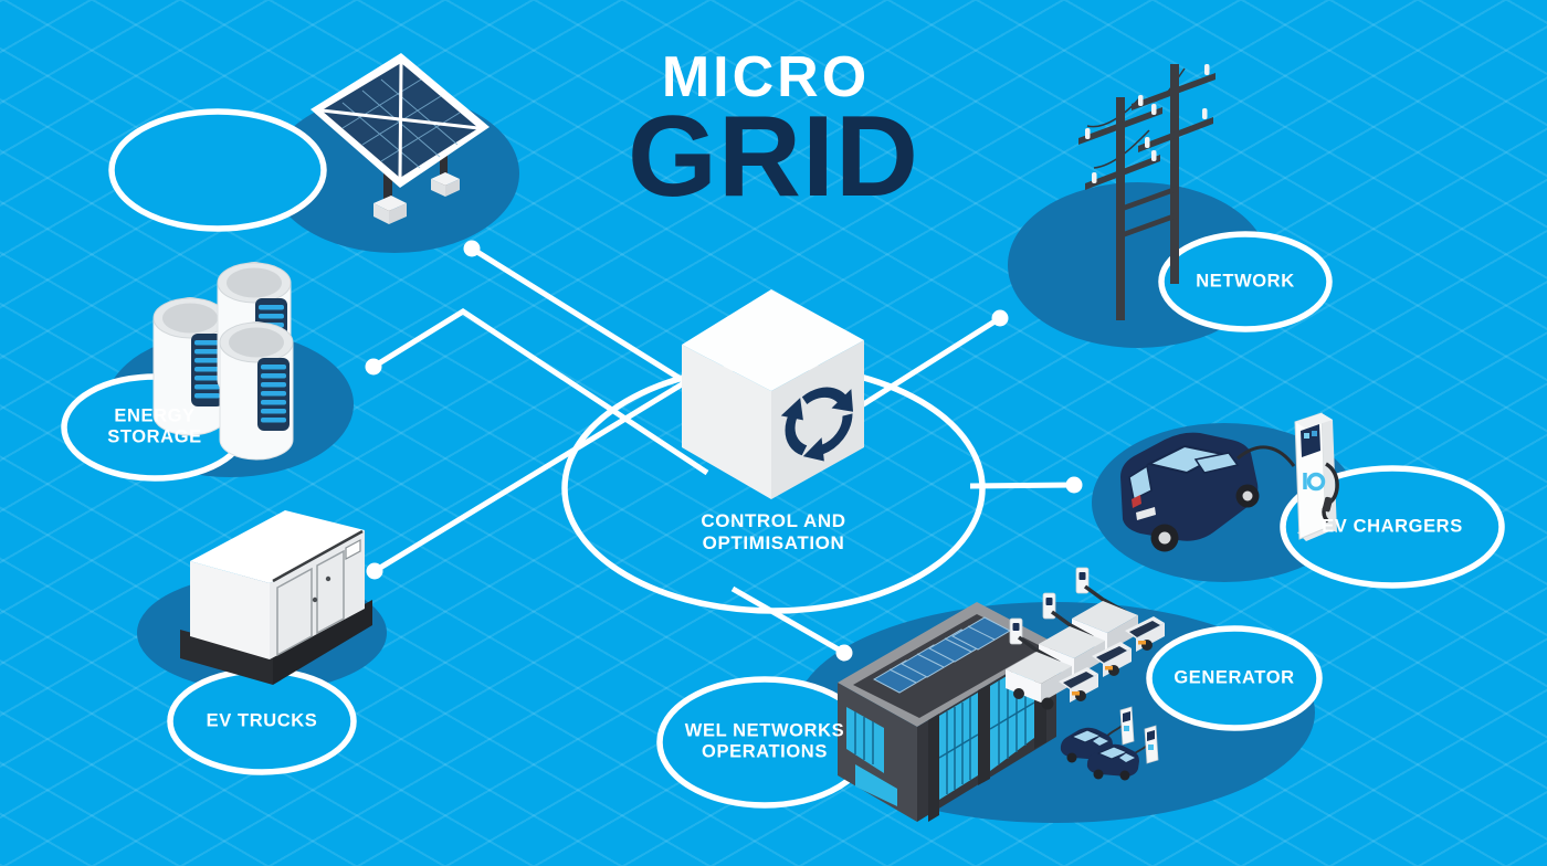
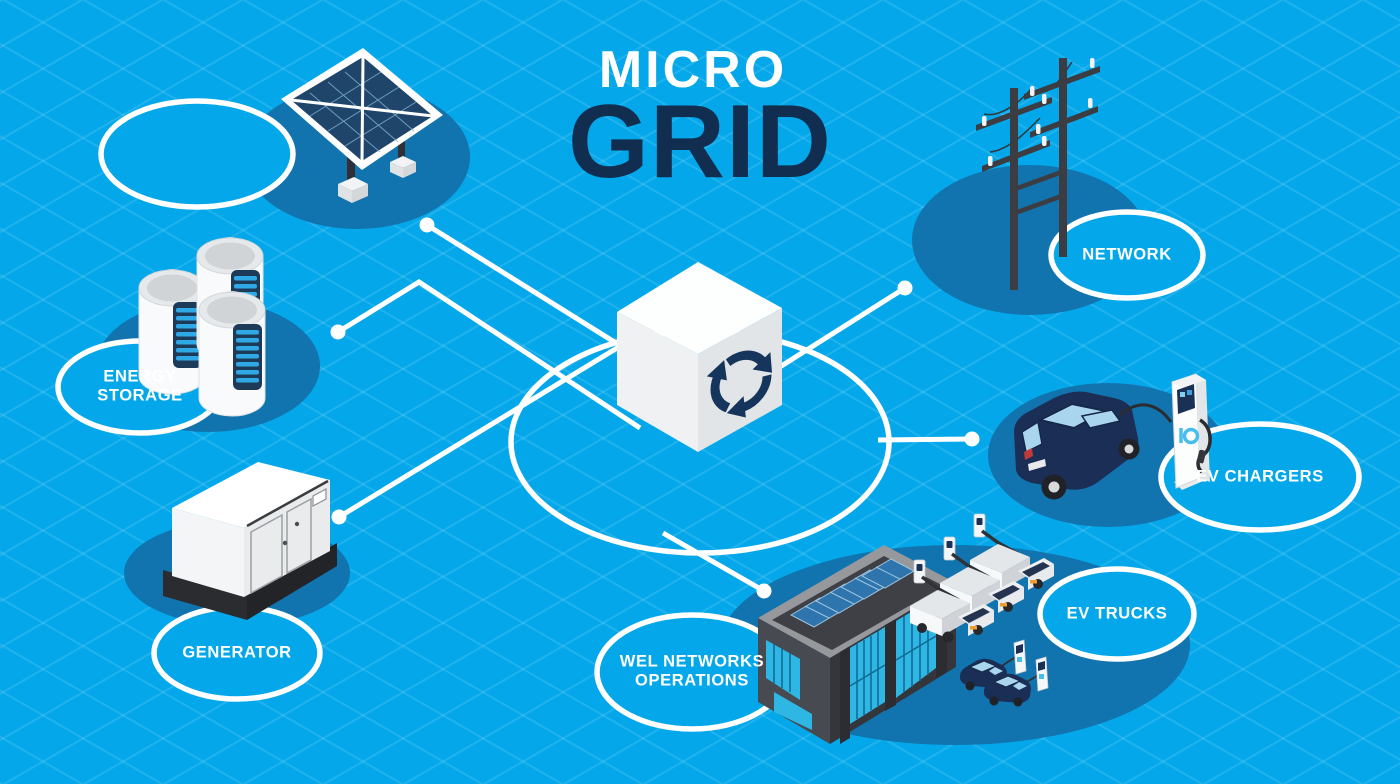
  MICRO
  GRID
  ENERGY
  STORAGE
- EV TRUCKS
+ GENERATOR
  NETWORK
  EV CHARGERS
- GENERATOR
+ EV TRUCKS
  WEL NETWORKS
  OPERATIONS
- CONTROL AND
- OPTIMISATION
